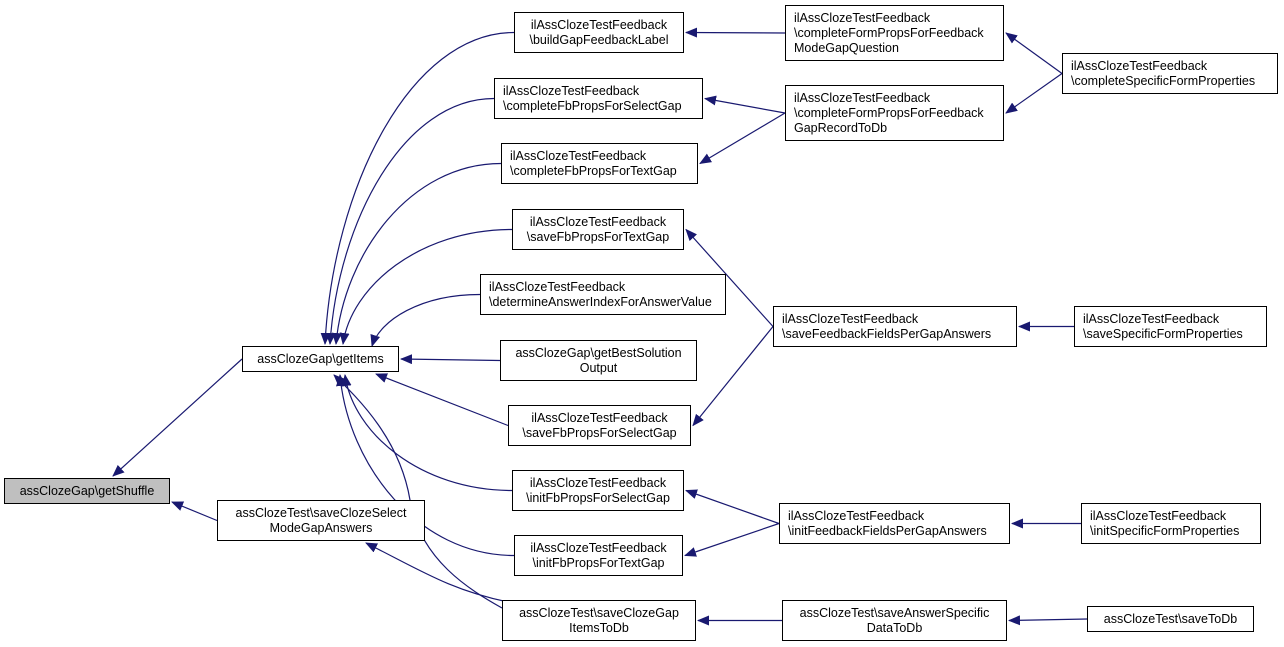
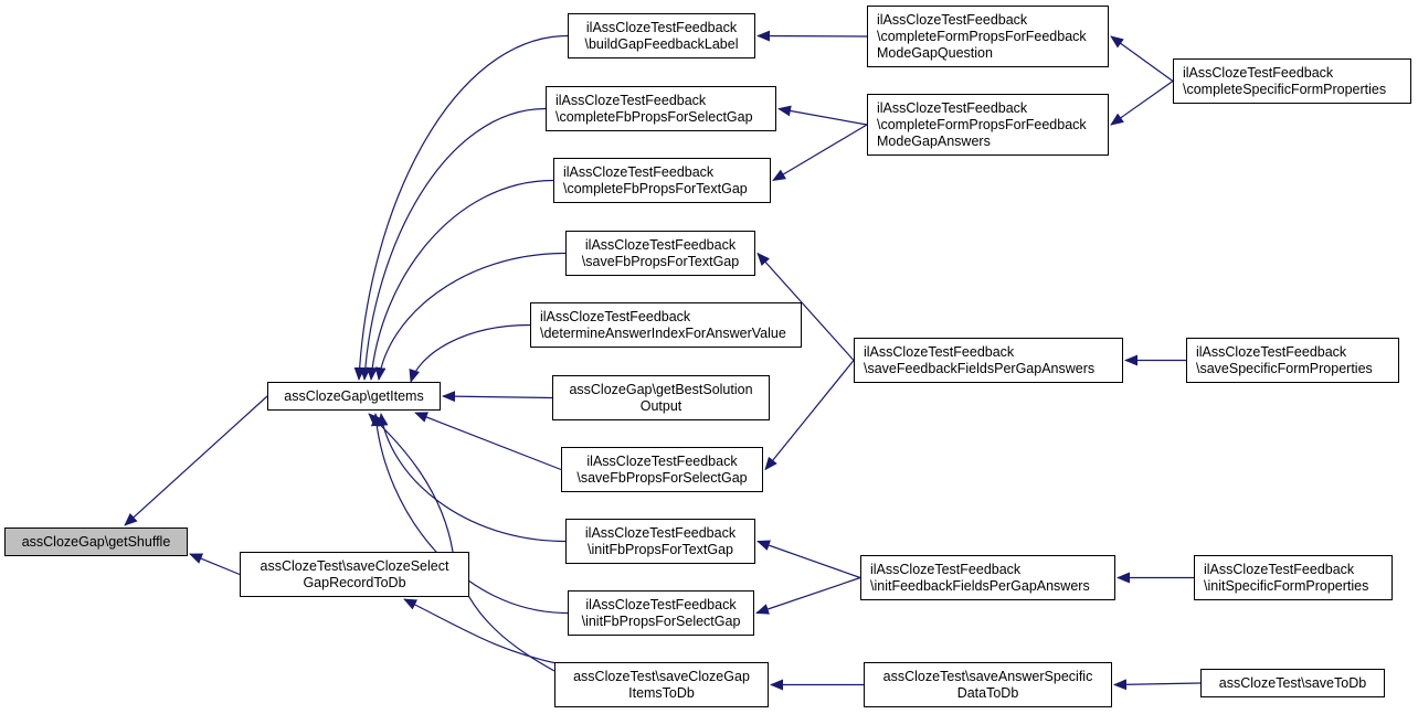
  assClozeGap\getShuffle
  assClozeGap\getItems
  assClozeTest\saveClozeSelect
- ModeGapAnswers
+ GapRecordToDb
  ilAssClozeTestFeedback
  \buildGapFeedbackLabel
  ilAssClozeTestFeedback
  \completeFbPropsForSelectGap
  ilAssClozeTestFeedback
  \completeFbPropsForTextGap
  ilAssClozeTestFeedback
  \saveFbPropsForTextGap
  ilAssClozeTestFeedback
  \determineAnswerIndexForAnswerValue
  assClozeGap\getBestSolution
  Output
  ilAssClozeTestFeedback
  \saveFbPropsForSelectGap
  ilAssClozeTestFeedback
- \initFbPropsForSelectGap
+ \initFbPropsForTextGap
  ilAssClozeTestFeedback
- \initFbPropsForTextGap
+ \initFbPropsForSelectGap
  assClozeTest\saveClozeGap
  ItemsToDb
  ilAssClozeTestFeedback
  \completeFormPropsForFeedback
  ModeGapQuestion
  ilAssClozeTestFeedback
  \completeFormPropsForFeedback
- GapRecordToDb
+ ModeGapAnswers
  ilAssClozeTestFeedback
  \saveFeedbackFieldsPerGapAnswers
  ilAssClozeTestFeedback
  \initFeedbackFieldsPerGapAnswers
  assClozeTest\saveAnswerSpecific
  DataToDb
  ilAssClozeTestFeedback
  \completeSpecificFormProperties
  ilAssClozeTestFeedback
  \saveSpecificFormProperties
  ilAssClozeTestFeedback
  \initSpecificFormProperties
  assClozeTest\saveToDb
